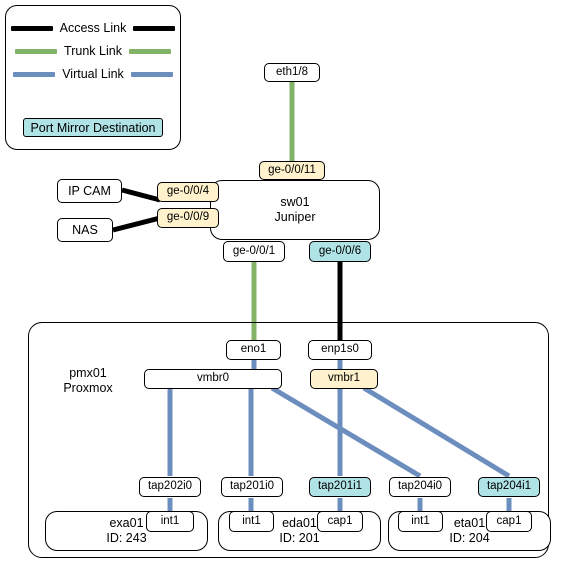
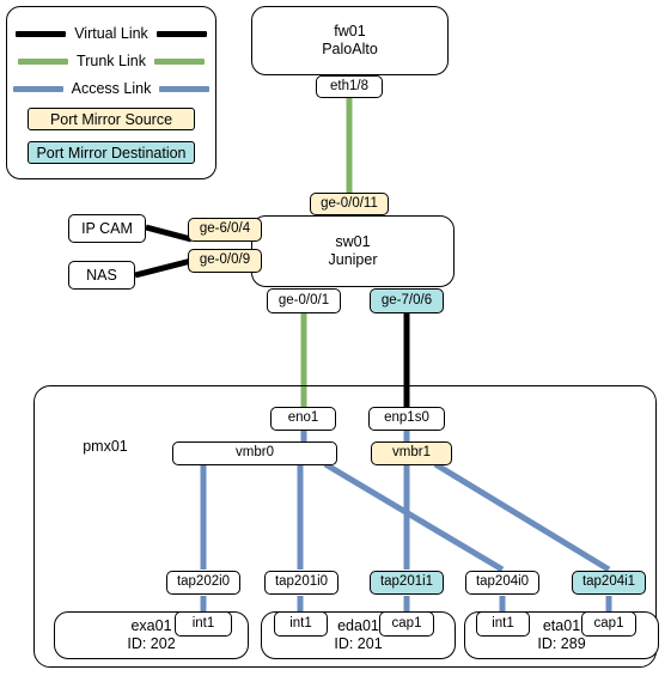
- Access Link
+ Virtual Link
  Trunk Link
- Virtual Link
+ Access Link
+ Port Mirror Source
  Port Mirror Destination
+ fw01
+ PaloAlto
  eth1/8
  sw01
  Juniper
  ge-0/0/11
- ge-0/0/4
+ ge-6/0/4
  ge-0/0/9
  ge-0/0/1
- ge-0/0/6
+ ge-7/0/6
  IP CAM
  NAS
  pmx01
- Proxmox
  eno1
  enp1s0
  vmbr0
  vmbr1
  tap202i0
  tap201i0
  tap201i1
  tap204i0
  tap204i1
  exa01
- ID: 243
+ ID: 202
  int1
  eda01
  ID: 201
  int1
  cap1
  eta01
- ID: 204
+ ID: 289
  int1
  cap1
